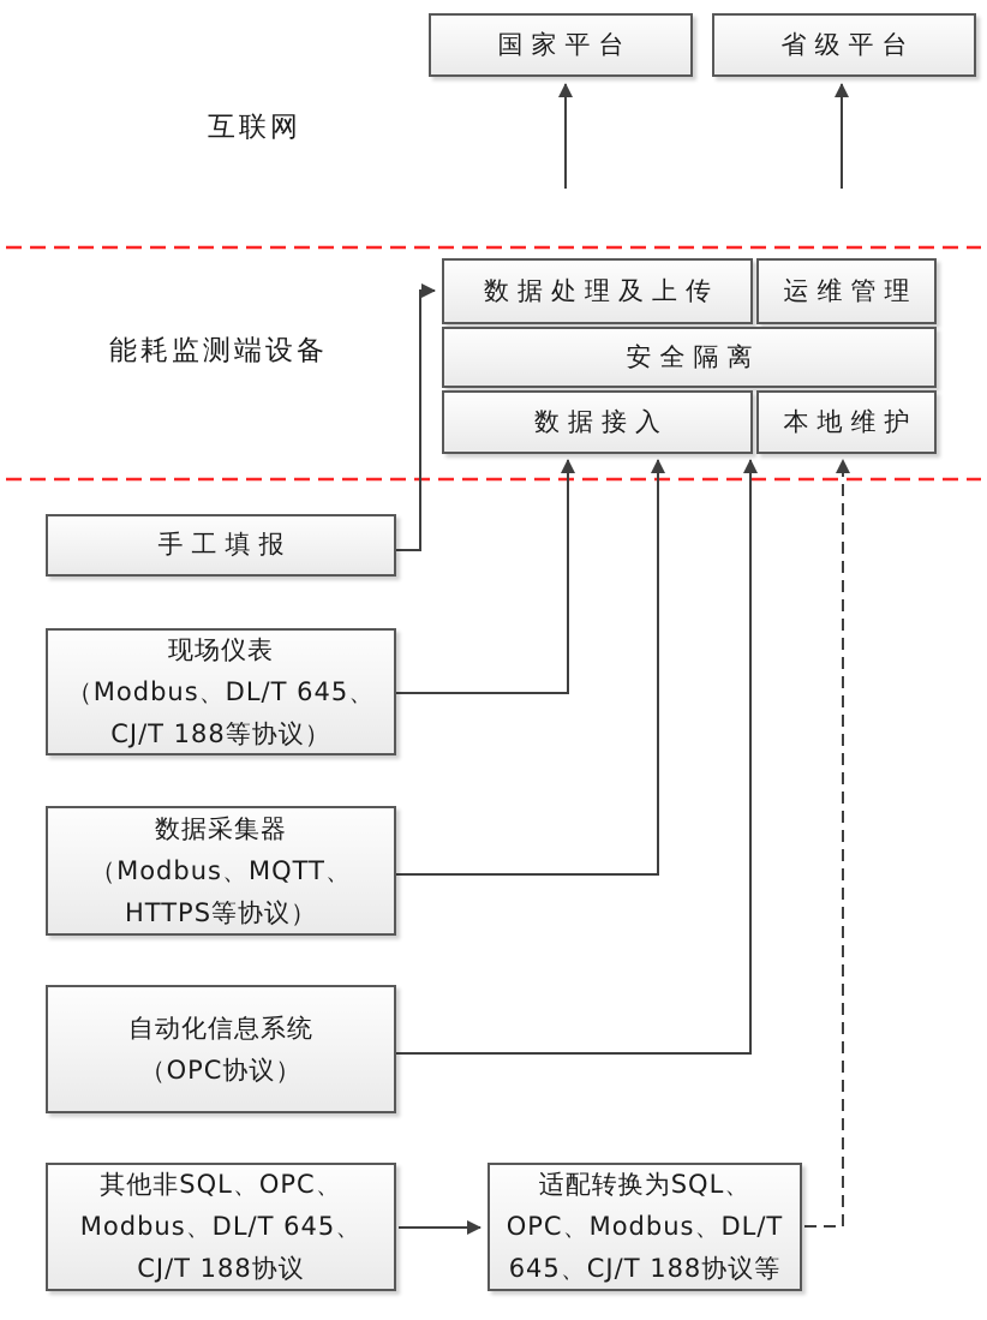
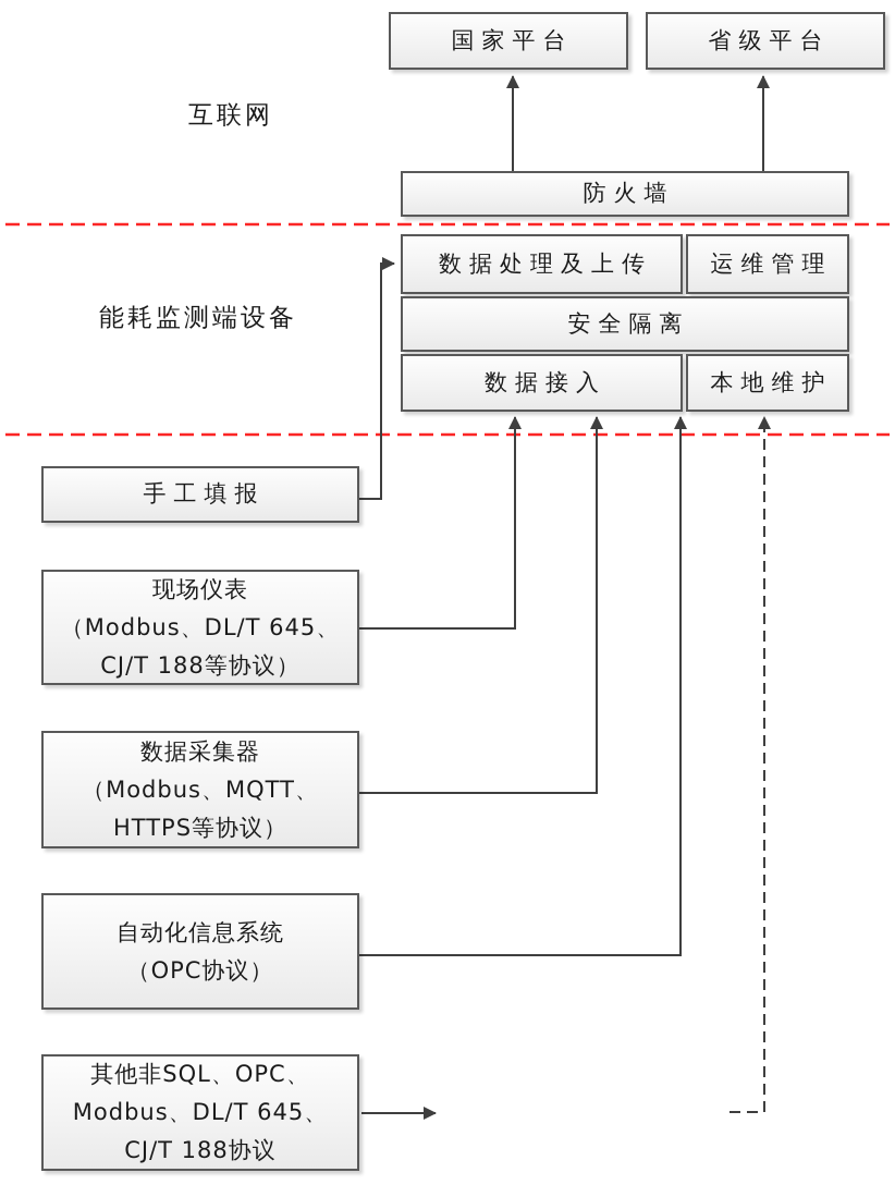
  互联网
  能耗监测端设备
  国家平台
  省级平台
+ 防火墙
  数据处理及上传
  运维管理
  安全隔离
  数据接入
  本地维护
  手工填报
  现场仪表
  （Modbus、DL/T 645、
  CJ/T 188等协议）
  数据采集器
  （Modbus、MQTT、
  HTTPS等协议）
  自动化信息系统
  （OPC协议）
  其他非SQL、OPC、
  Modbus、DL/T 645、
  CJ/T 188协议
- 适配转换为SQL、
- OPC、Modbus、DL/T
- 645、CJ/T 188协议等
